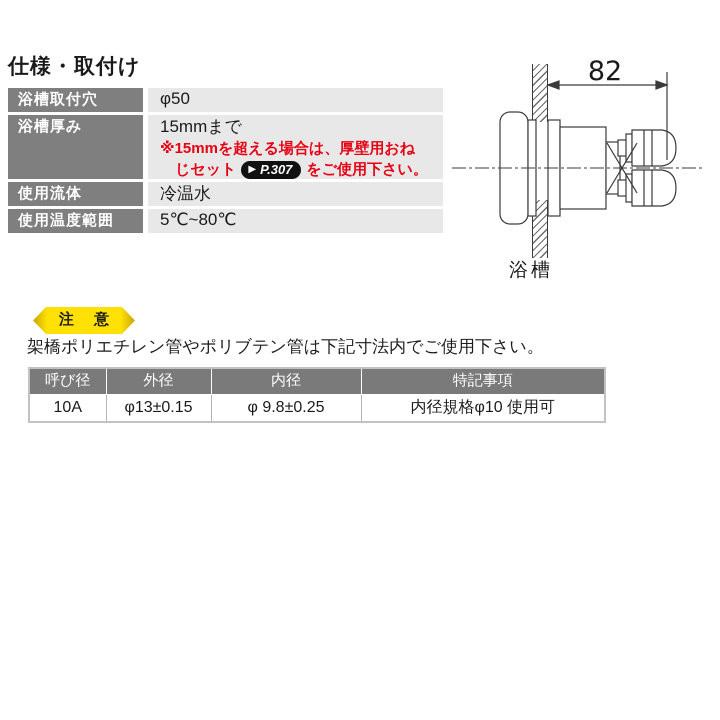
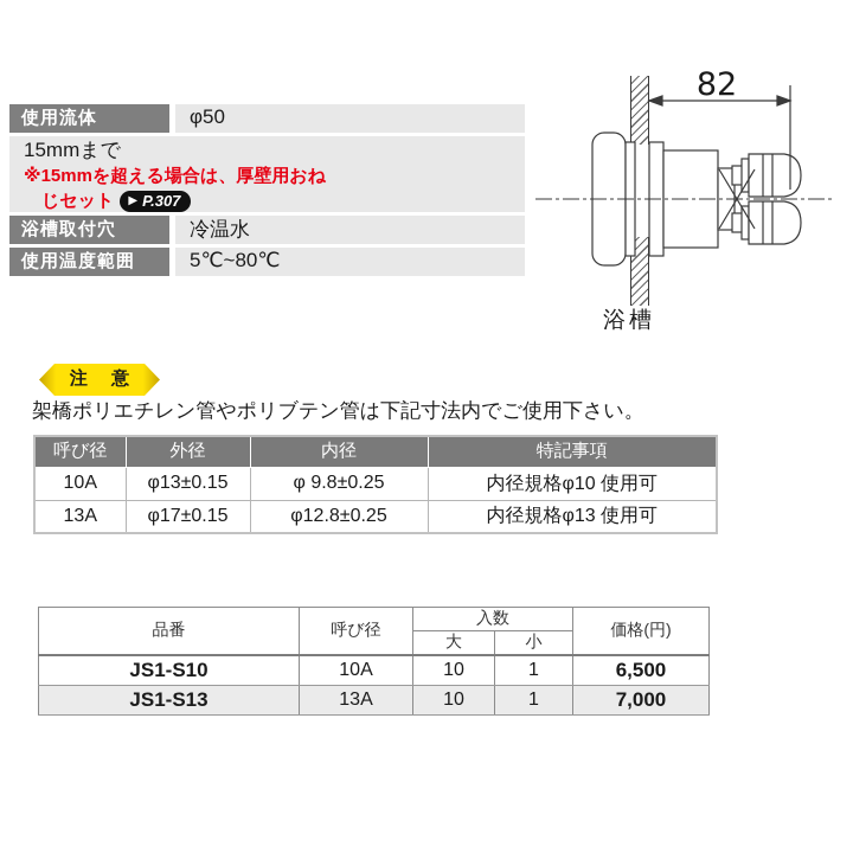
- 仕様・取付け
- 浴槽取付穴
+ 使用流体
  φ50
- 浴槽厚み
  15mmまで
  ※15mmを超える場合は、厚壁用おね
  じセット
  ▶
  P.307
- をご使用下さい。
- 使用流体
+ 浴槽取付穴
  冷温水
  使用温度範囲
  5℃~80℃
  82
  浴槽
  注 意
  架橋ポリエチレン管やポリブテン管は下記寸法内でご使用下さい。
  呼び径	外径	内径	特記事項
  10A	φ13±0.15	φ 9.8±0.25	内径規格φ10 使用可
+ 13A	φ17±0.15	φ12.8±0.25	内径規格φ13 使用可
+ 品番	呼び径	入数	価格(円)
+ 大	小
+ JS1-S10	10A	10	1	6,500
+ JS1-S13	13A	10	1	7,000
